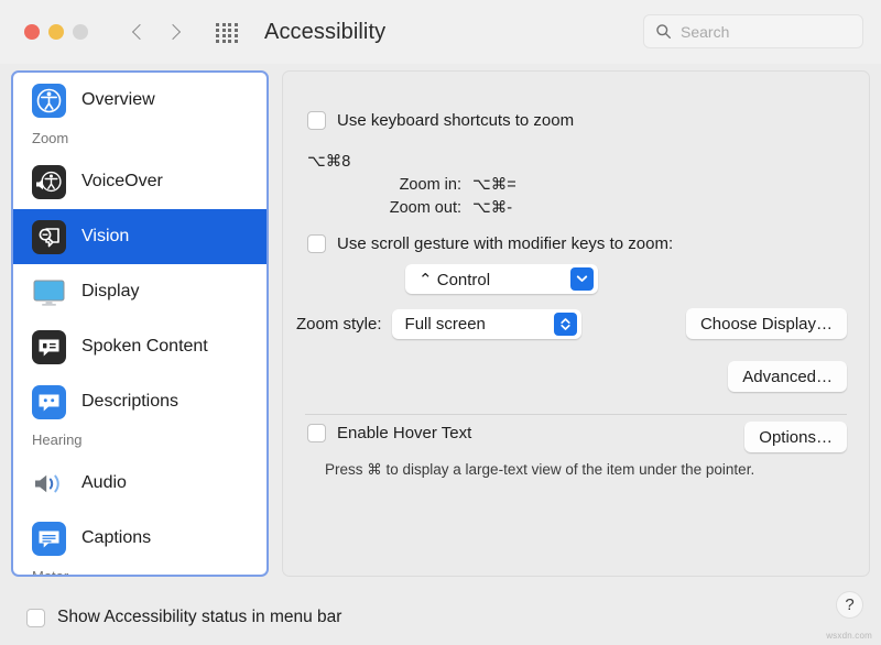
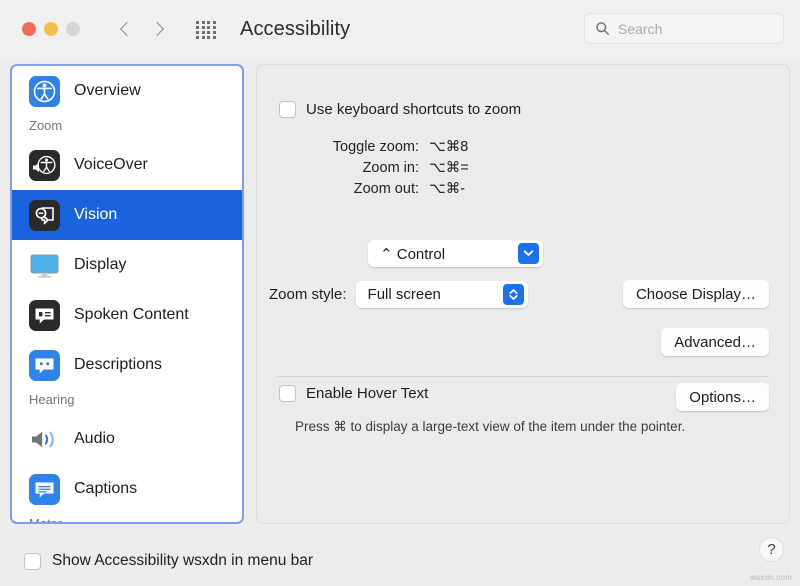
  Accessibility
  Search
  Overview
  Zoom
  VoiceOver
  Vision
  Display
  Spoken Content
  Descriptions
  Hearing
  Audio
  Captions
  Use keyboard shortcuts to zoom
+ Toggle zoom:
  ⌥⌘8
  Zoom in:
  ⌥⌘=
  Zoom out:
  ⌥⌘-
- Use scroll gesture with modifier keys to zoom:
  ⌃ Control
  Zoom style:
  Full screen
  Choose Display…
  Advanced…
  Enable Hover Text
  Options…
  Press ⌘ to display a large-text view of the item under the pointer.
- Show Accessibility status in menu bar
+ Show Accessibility wsxdn in menu bar
  ?
  wsxdn.com
